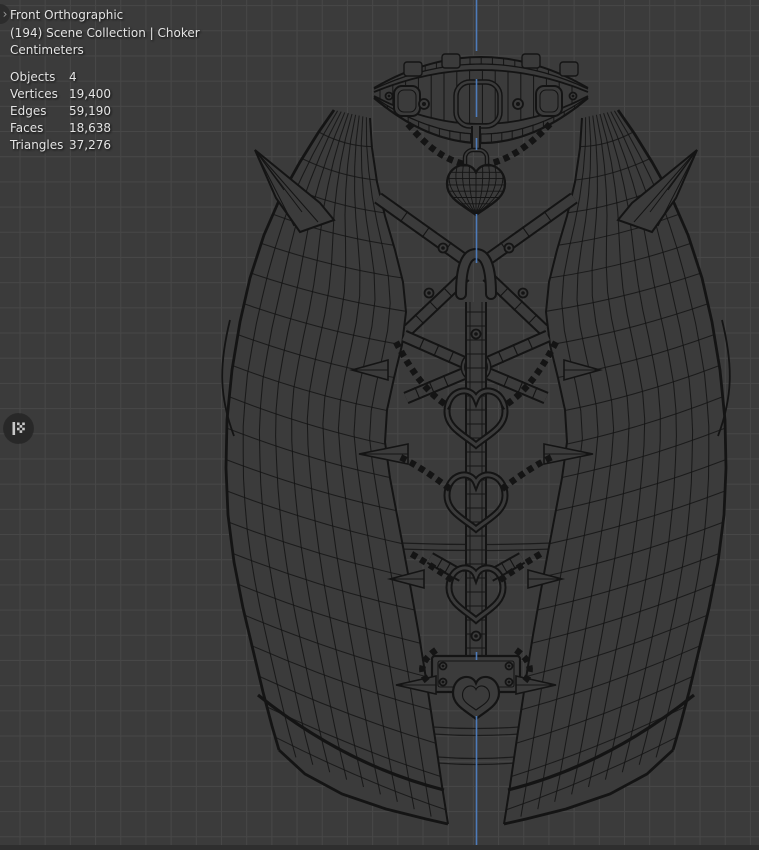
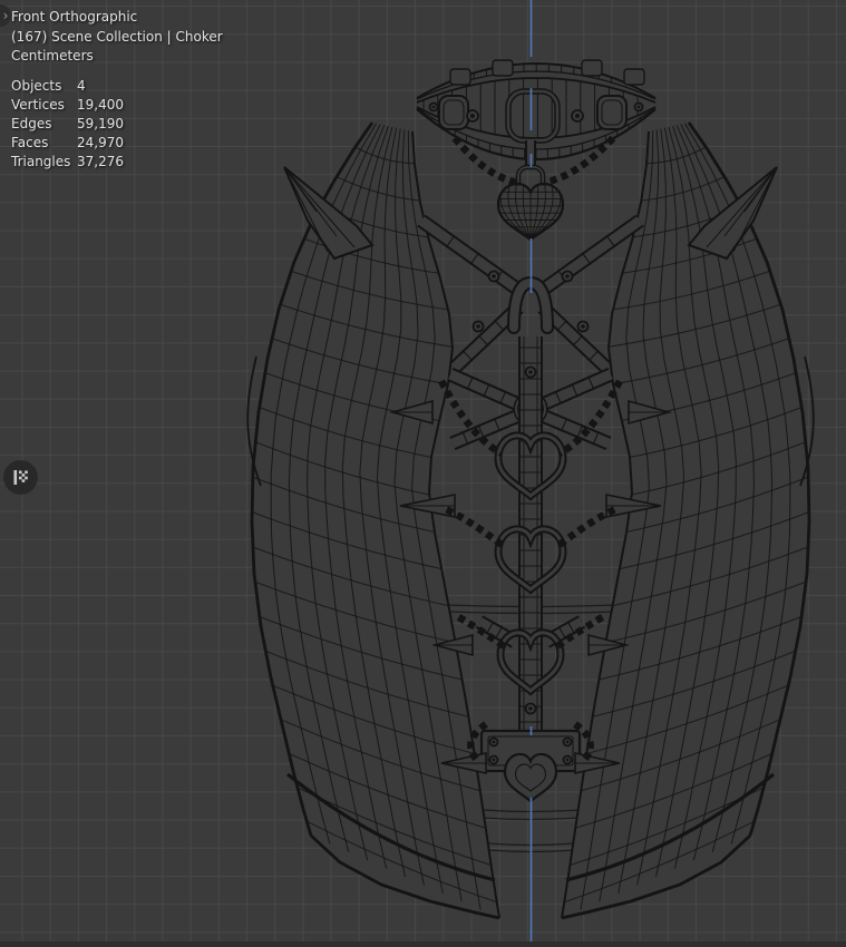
  Front Orthographic
- (194) Scene Collection | Choker
+ (167) Scene Collection | Choker
  Centimeters
  Objects
  4
  Vertices
  19,400
  Edges
  59,190
  Faces
- 18,638
+ 24,970
  Triangles
  37,276
  ›
